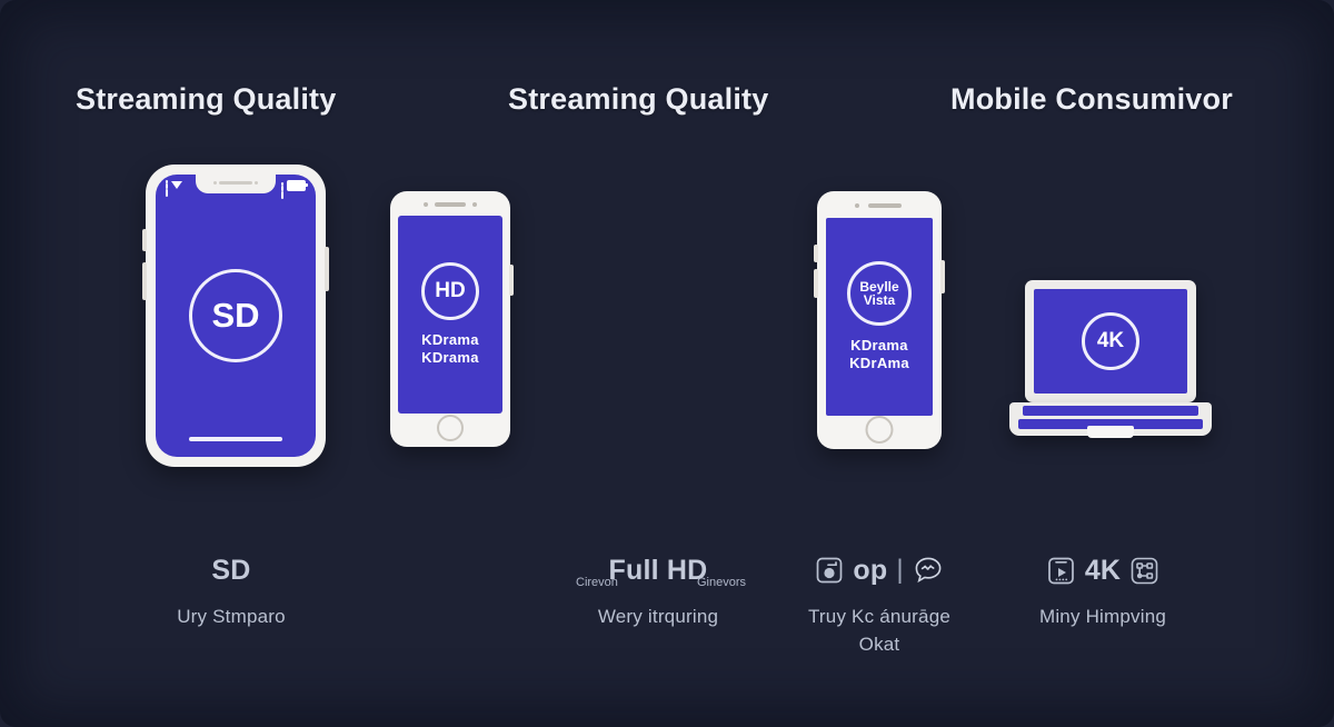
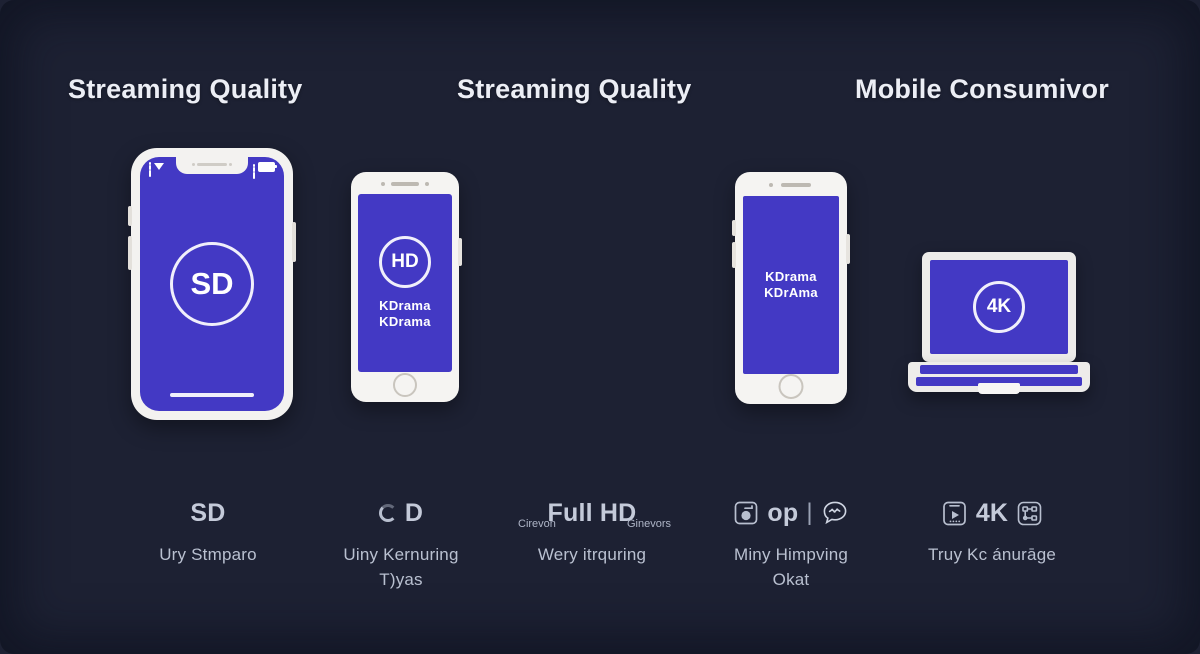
  Streaming Quality
  Streaming Quality
  Mobile Consumivor
  SD
  HD
  KDrama
  KDrama
- Beylle
- Vista
  KDrama
  KDrAma
  4K
  Cirevon
  Ginevors
  SD
  Ury Stmparo
+ D
+ Uiny Kernuring
+ T)yas
  Full HD
  Wery itrquring
  op
  |
- Truy Kc ánurāge
+ Miny Himpving
  Okat
  4K
- Miny Himpving
+ Truy Kc ánurāge
